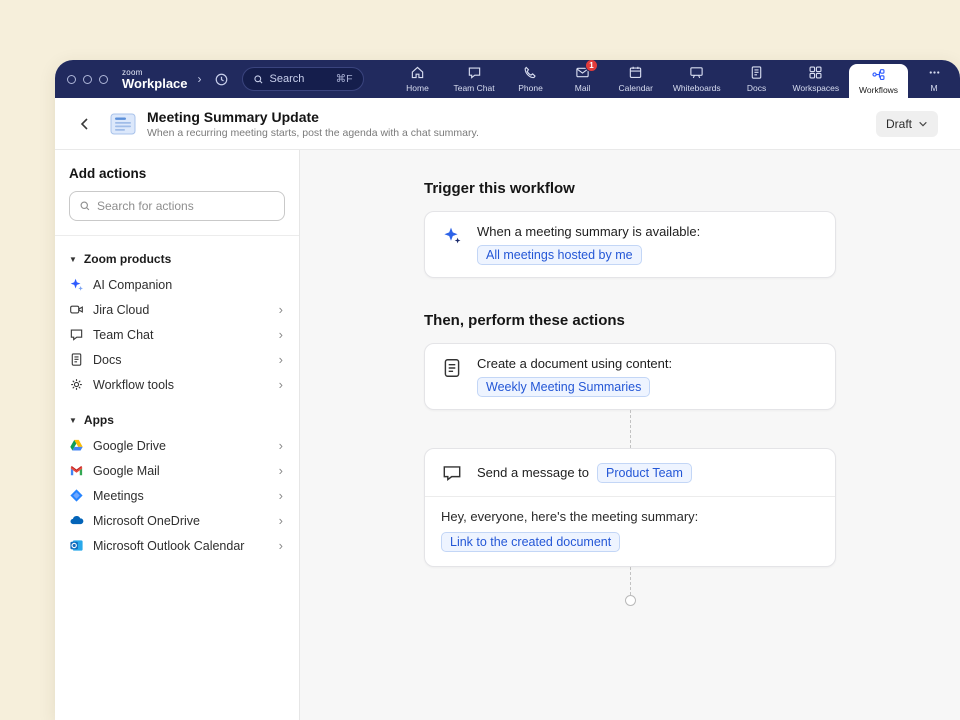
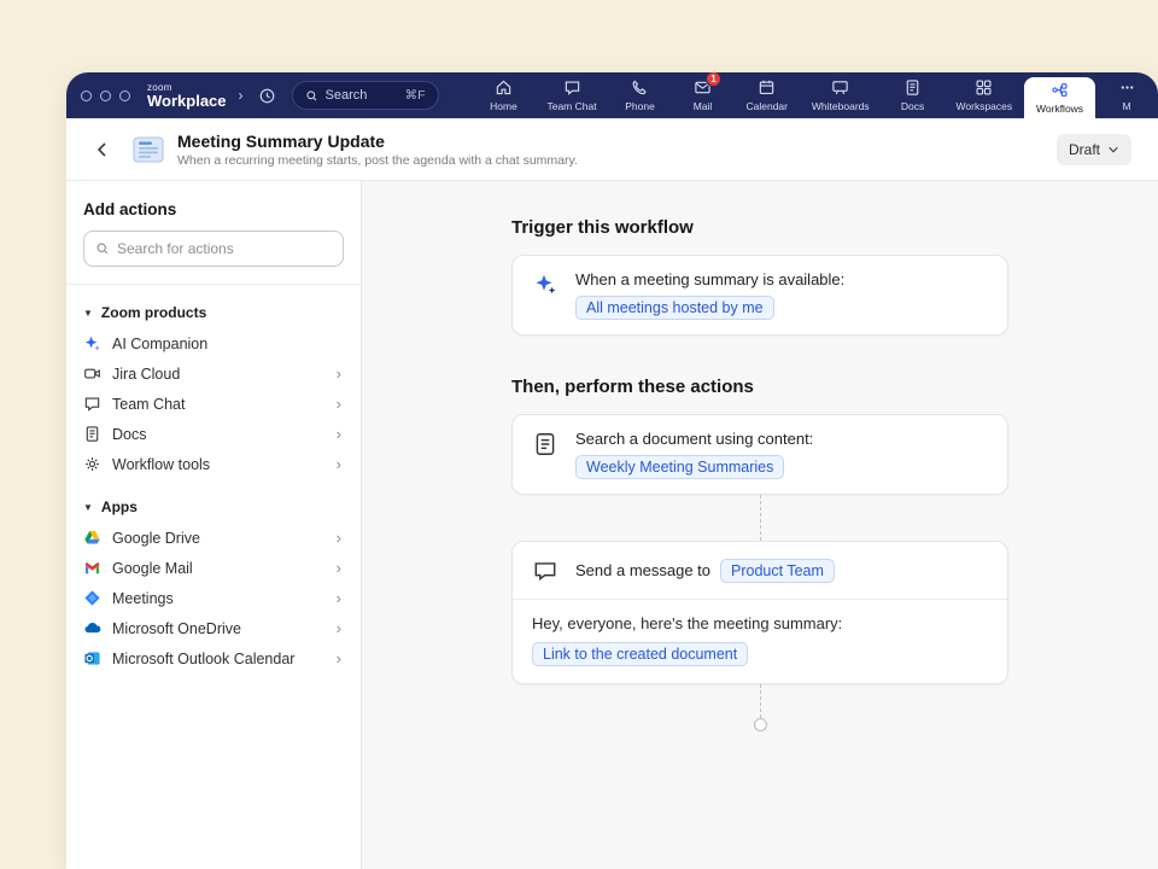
  zoom
  Workplace
  ›
  Search
  ⌘F
  Home
  Team Chat
  Phone
  1
  Mail
  Calendar
  Whiteboards
  Docs
  Workspaces
  Workflows
  M
  Meeting Summary Update
  When a recurring meeting starts, post the agenda with a chat summary.
  Draft
  Add actions
  Search for actions
  ▼
  Zoom products
  AI Companion
  Jira Cloud
  ›
  Team Chat
  ›
  Docs
  ›
  Workflow tools
  ›
  ▼
  Apps
  Google Drive
  ›
  Google Mail
  ›
  Meetings
  ›
  Microsoft OneDrive
  ›
  Microsoft Outlook Calendar
  ›
  Trigger this workflow
  When a meeting summary is available:
  All meetings hosted by me
  Then, perform these actions
- Create a document using content:
+ Search a document using content:
  Weekly Meeting Summaries
  Send a message to
  Product Team
  Hey, everyone, here's the meeting summary:
  Link to the created document
